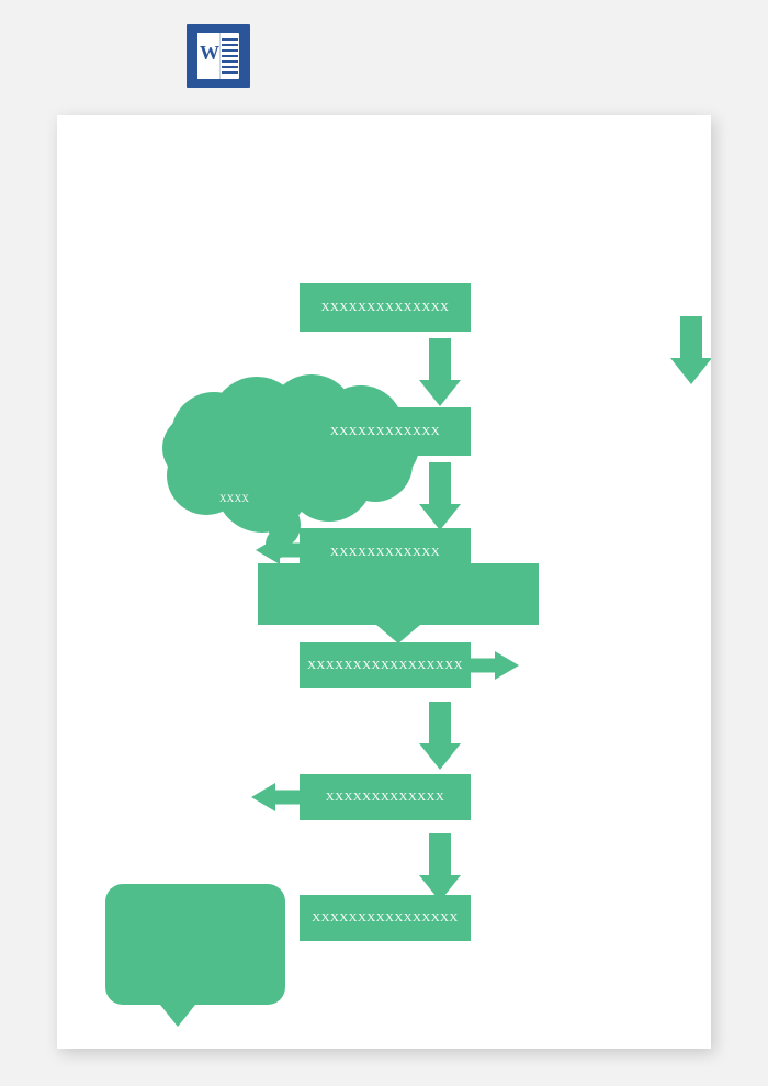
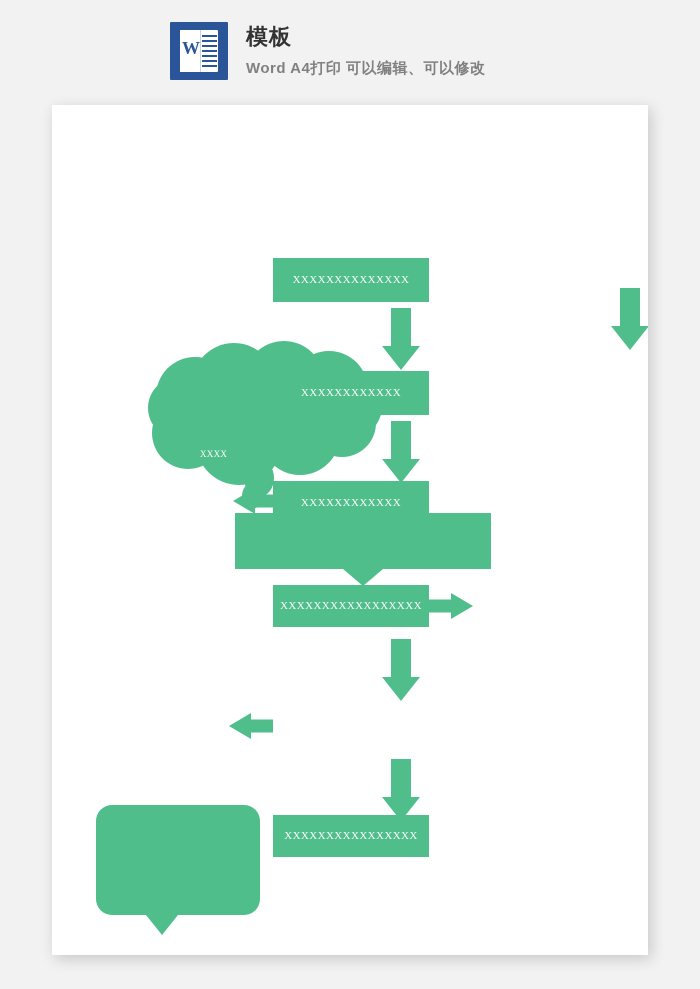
  W
+ 模板
+ Word A4打印 可以编辑、可以修改
  XXXX
  XXXXXXXXXXXXXX
  XXXXXXXXXXXX
  XXXXXXXXXXXX
  XXXXXXXXXXXXXXXXX
- XXXXXXXXXXXXX
  XXXXXXXXXXXXXXXX
